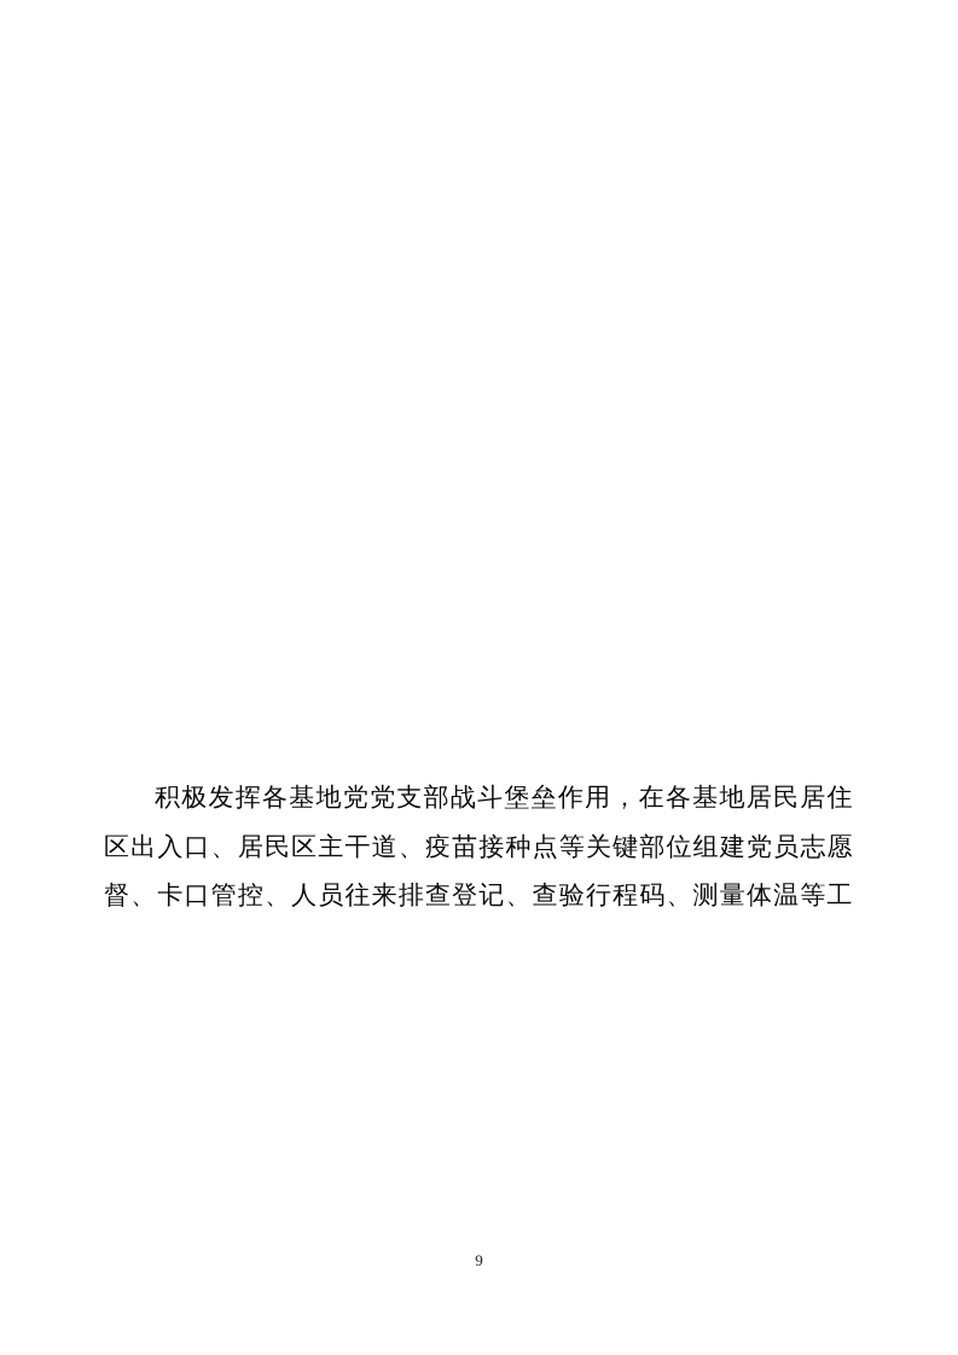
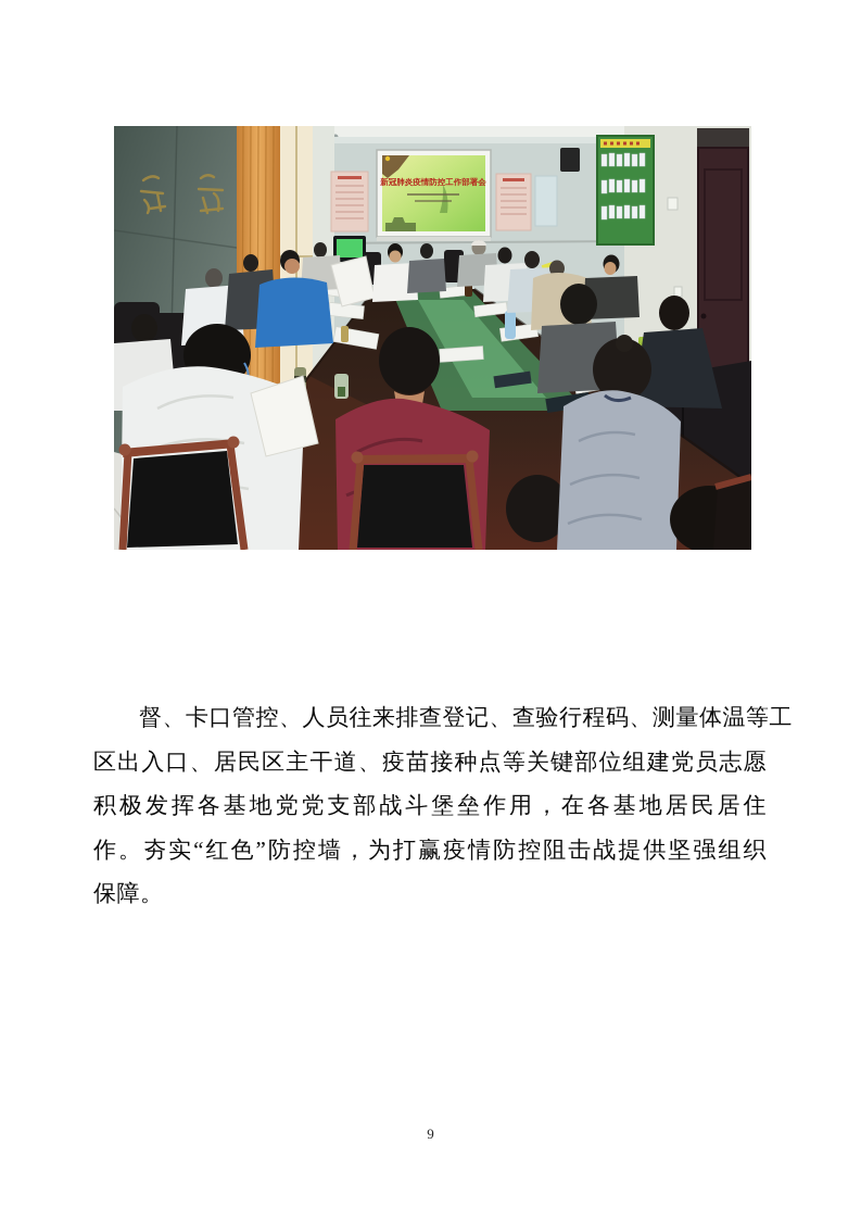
+ 新冠肺炎疫情防控工作部署会
- 积极发挥各基地党党支部战斗堡垒作用，在各基地居民居住
+ 督、卡口管控、人员往来排查登记、查验行程码、测量体温等工
  区出入口、居民区主干道、疫苗接种点等关键部位组建党员志愿
- 督、卡口管控、人员往来排查登记、查验行程码、测量体温等工
+ 积极发挥各基地党党支部战斗堡垒作用，在各基地居民居住
+ 作。夯实“红色”防控墙，为打赢疫情防控阻击战提供坚强组织
+ 保障。
  9
